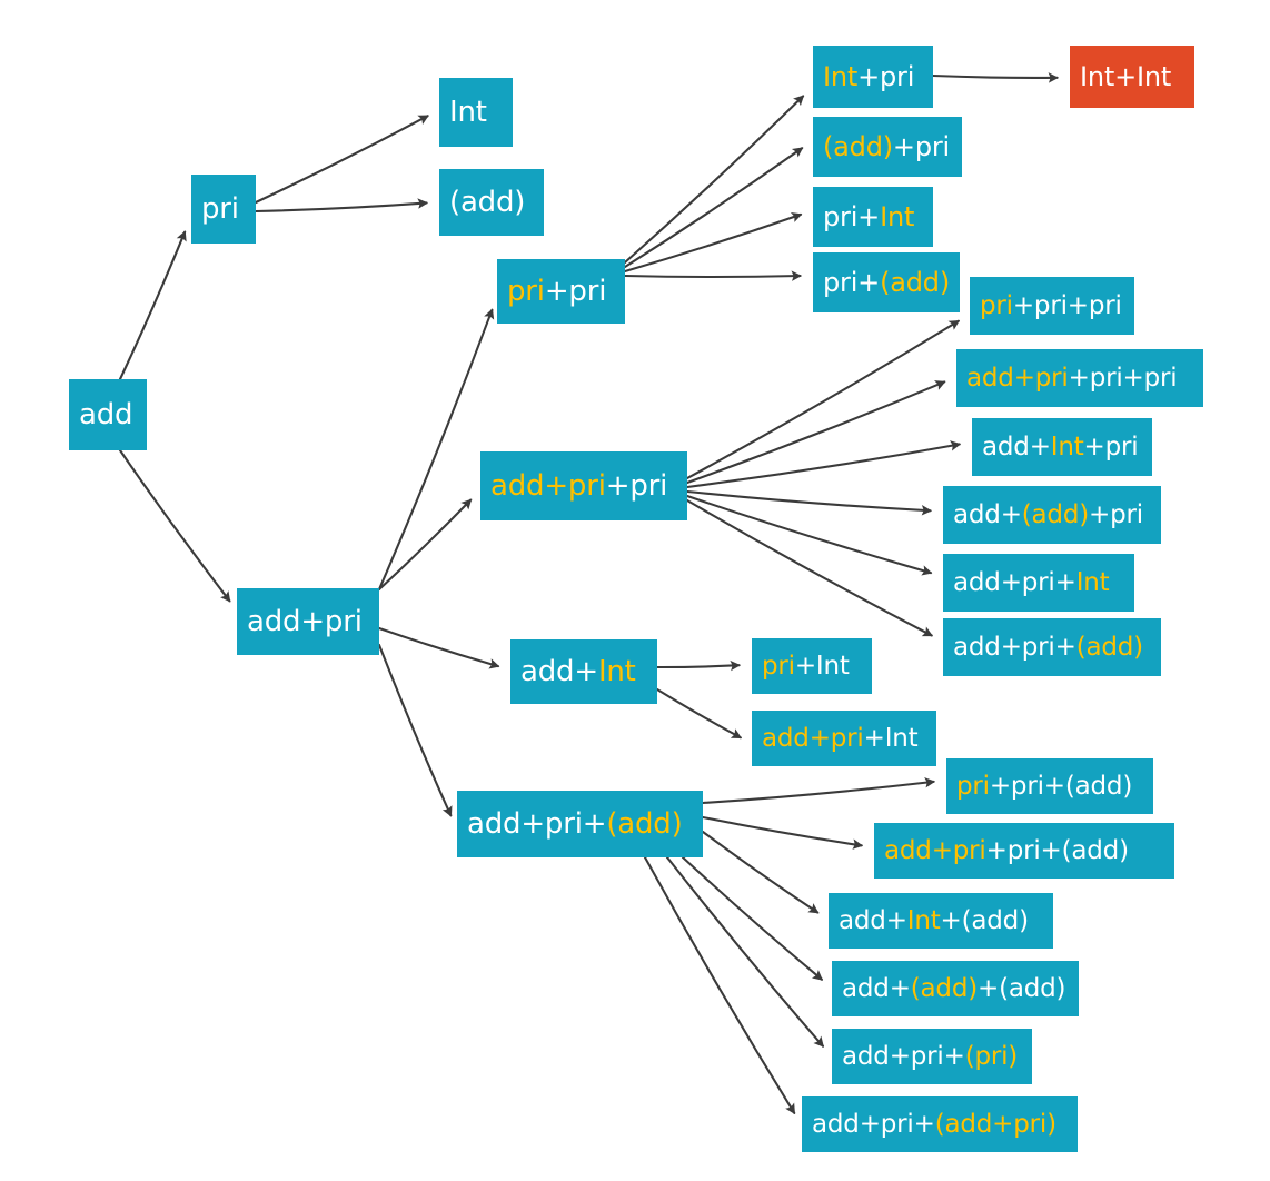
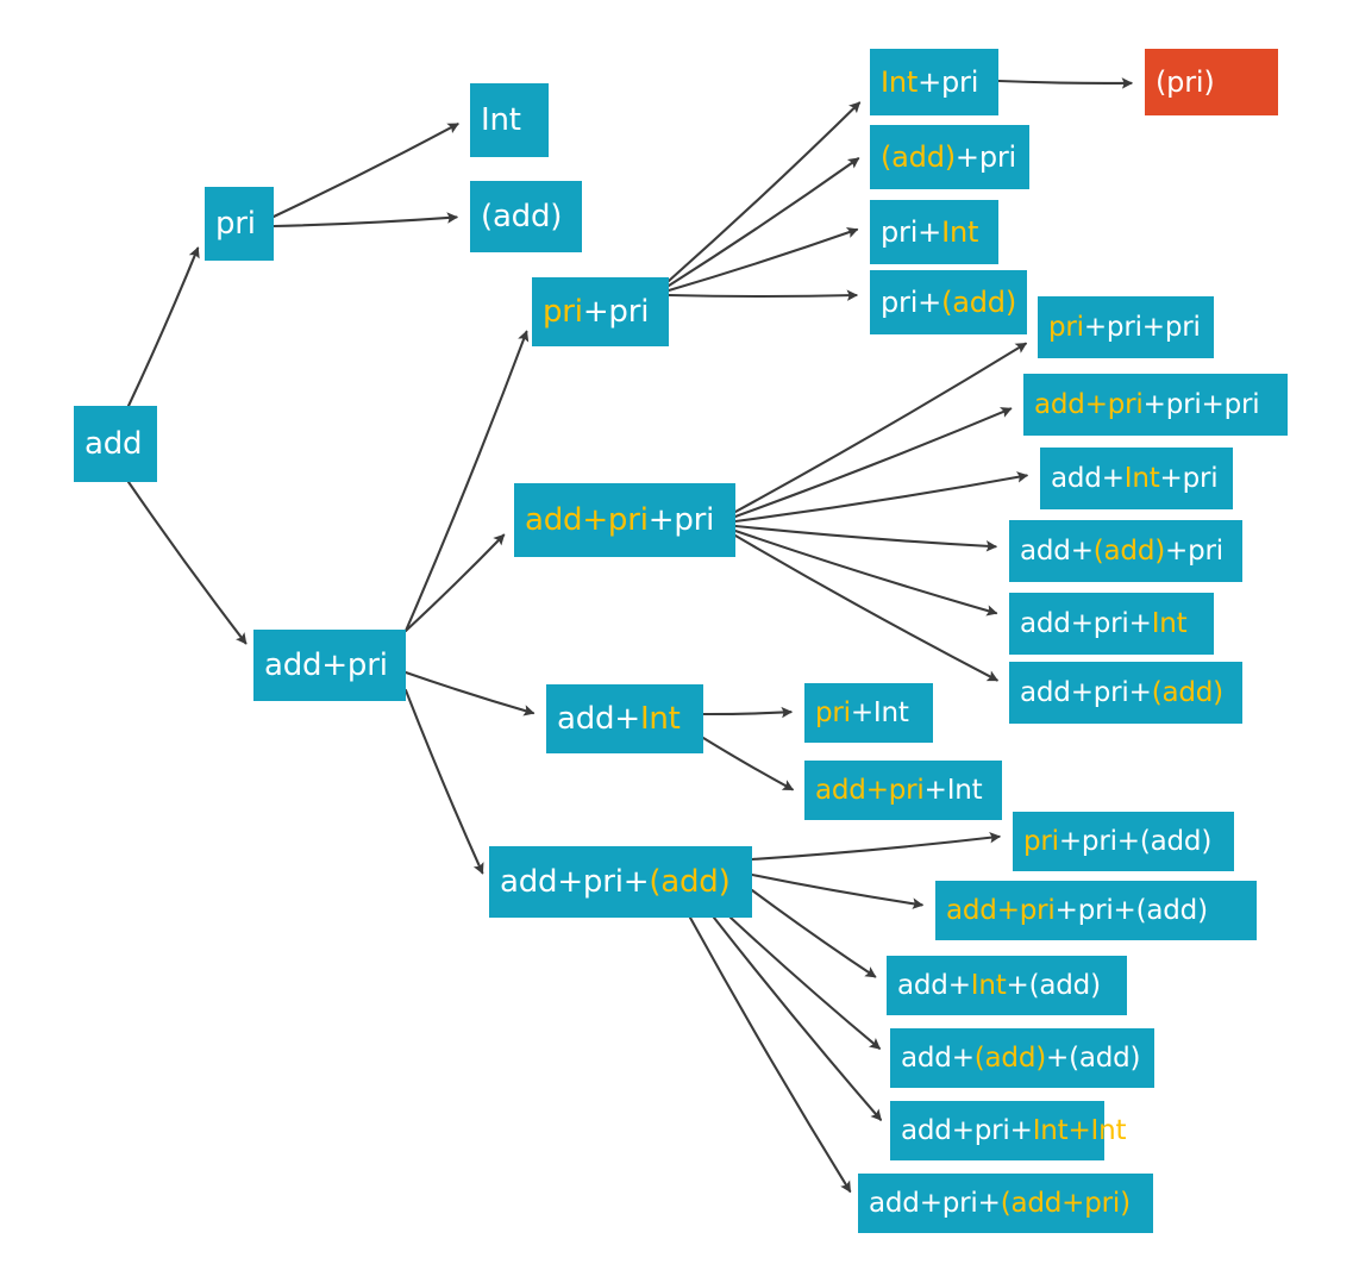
  add
  pri
  Int
  (add)
  add+pri
  pri+pri
  Int+pri
- Int+Int
+ (pri)
  (add)+pri
  pri+Int
  pri+(add)
  add+pri+pri
  pri+pri+pri
  add+pri+pri+pri
  add+Int+pri
  add+(add)+pri
  add+pri+Int
  add+pri+(add)
  add+Int
  pri+Int
  add+pri+Int
  add+pri+(add)
  pri+pri+(add)
  add+pri+pri+(add)
  add+Int+(add)
  add+(add)+(add)
- add+pri+(pri)
+ add+pri+Int+Int
  add+pri+(add+pri)
